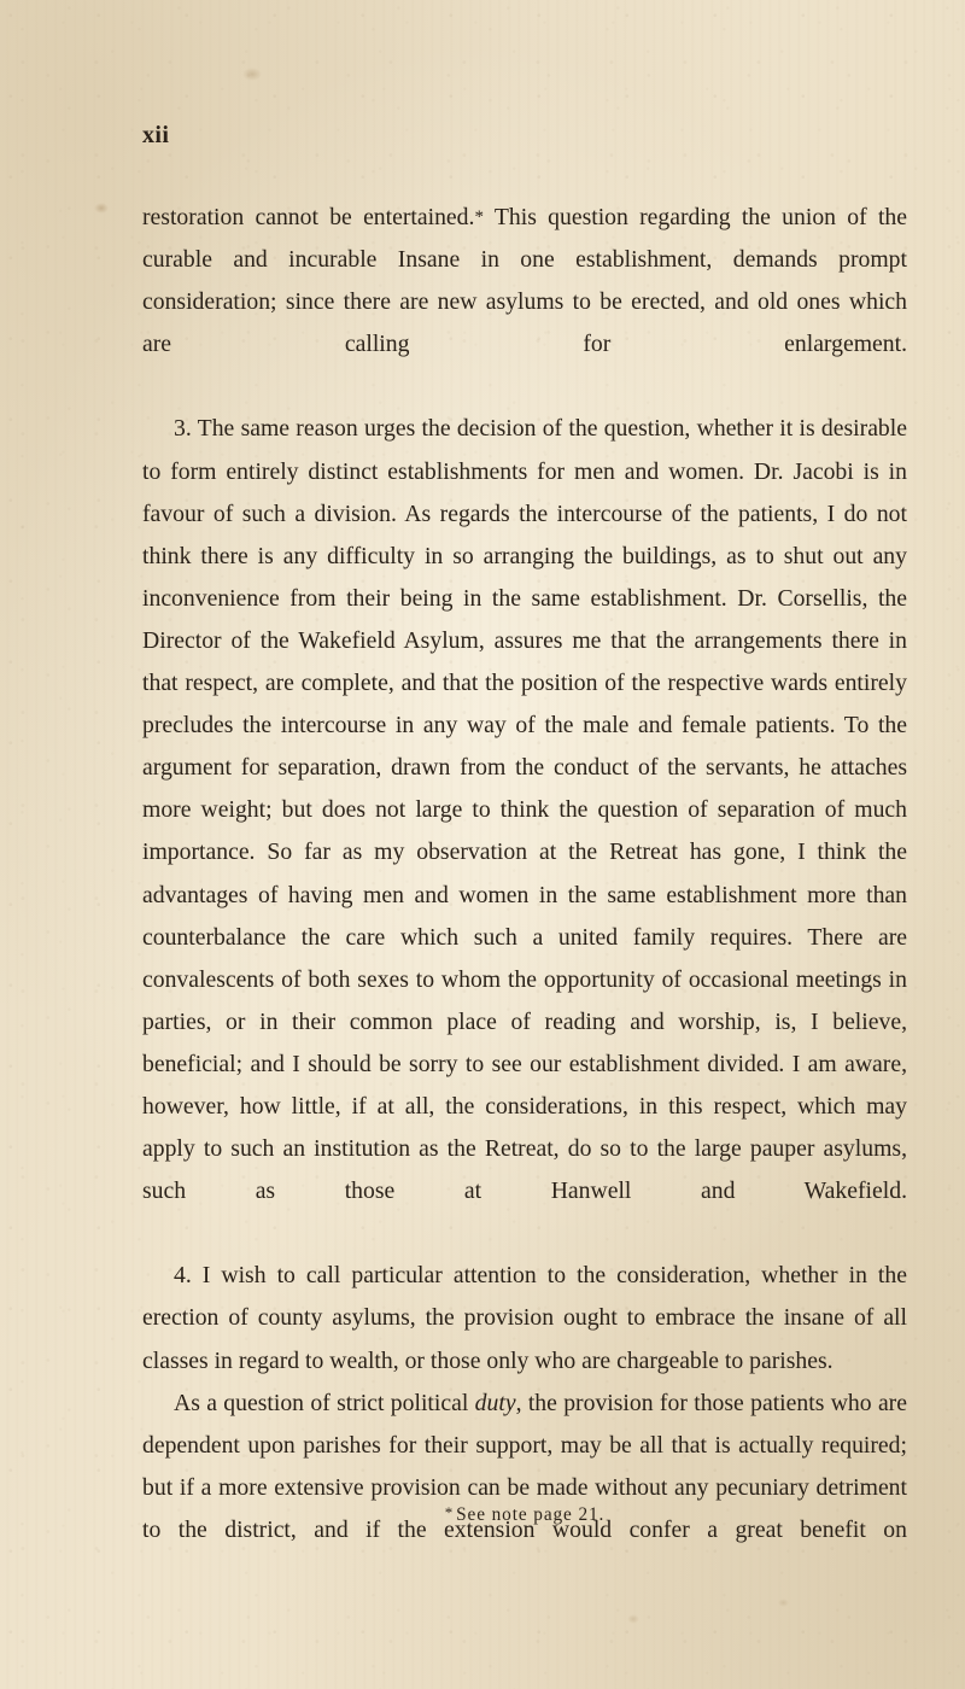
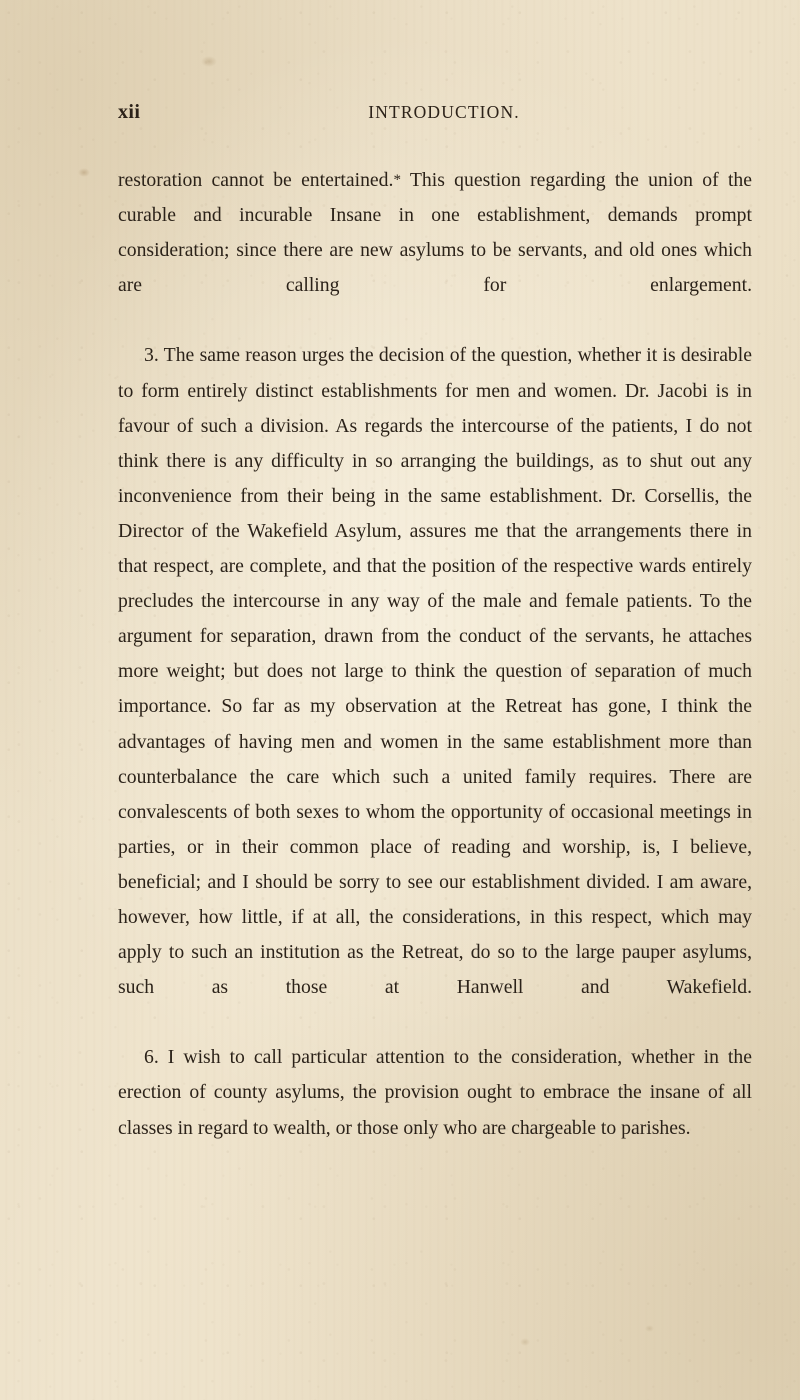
  xii
+ INTRODUCTION.
- restoration cannot be entertained.* This question regarding the union of the curable and incurable Insane in one establishment, demands prompt consideration; since there are new asylums to be erected, and old ones which are calling for enlargement.
+ restoration cannot be entertained.* This question regarding the union of the curable and incurable Insane in one establishment, demands prompt consideration; since there are new asylums to be servants, and old ones which are calling for enlargement.
  3. The same reason urges the decision of the question, whether it is desirable to form entirely distinct establishments for men and women. Dr. Jacobi is in favour of such a division. As regards the intercourse of the patients, I do not think there is any difficulty in so arranging the buildings, as to shut out any inconvenience from their being in the same establishment. Dr. Corsellis, the Director of the Wakefield Asylum, assures me that the arrangements there in that respect, are complete, and that the position of the respective wards entirely precludes the intercourse in any way of the male and female patients. To the argument for separation, drawn from the conduct of the servants, he attaches more weight; but does not large to think the question of separation of much importance. So far as my observation at the Retreat has gone, I think the advantages of having men and women in the same establishment more than counterbalance the care which such a united family requires. There are convalescents of both sexes to whom the opportunity of occasional meetings in parties, or in their common place of reading and worship, is, I believe, beneficial; and I should be sorry to see our establishment divided. I am aware, however, how little, if at all, the considerations, in this respect, which may apply to such an institution as the Retreat, do so to the large pauper asylums, such as those at Hanwell and Wakefield.
- 4. I wish to call particular attention to the consideration, whether in the erection of county asylums, the provision ought to embrace the insane of all classes in regard to wealth, or those only who are chargeable to parishes.
+ 6. I wish to call particular attention to the consideration, whether in the erection of county asylums, the provision ought to embrace the insane of all classes in regard to wealth, or those only who are chargeable to parishes.
- As a question of strict political duty, the provision for those patients who are dependent upon parishes for their support, may be all that is actually required; but if a more extensive provision can be made without any pecuniary detriment to the district, and if the extension would confer a great benefit on
- * See note page 21.
